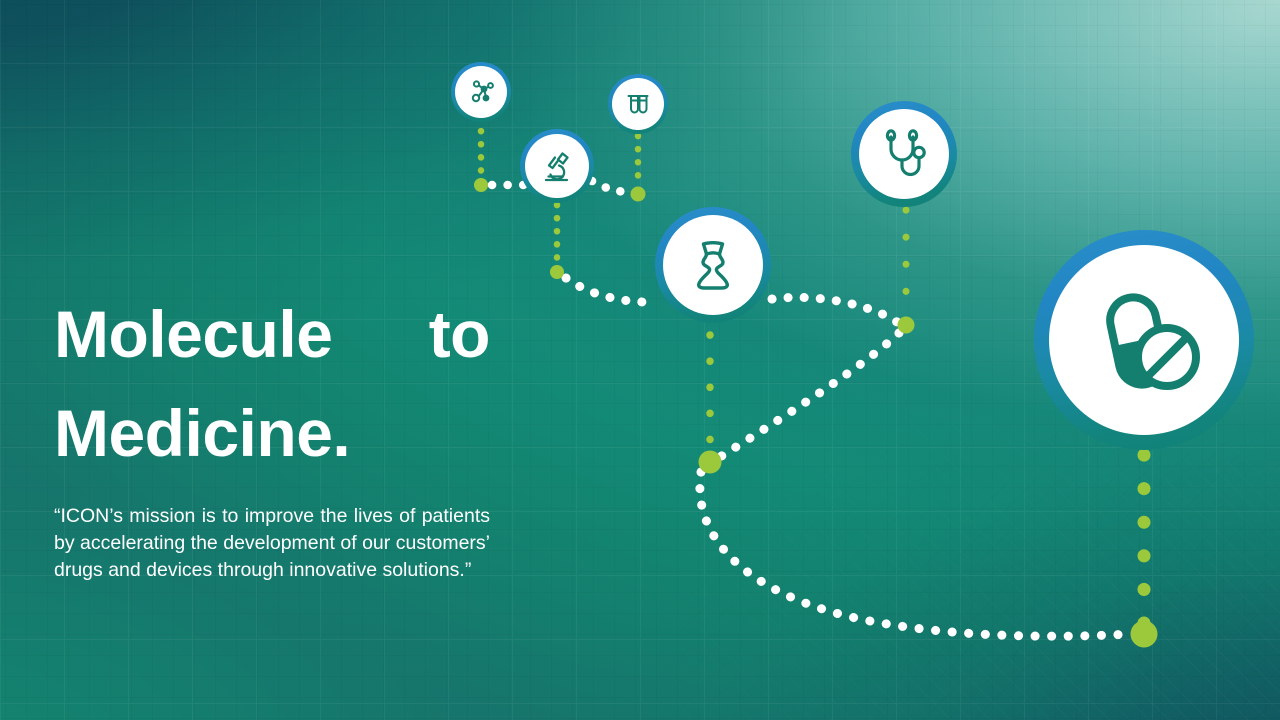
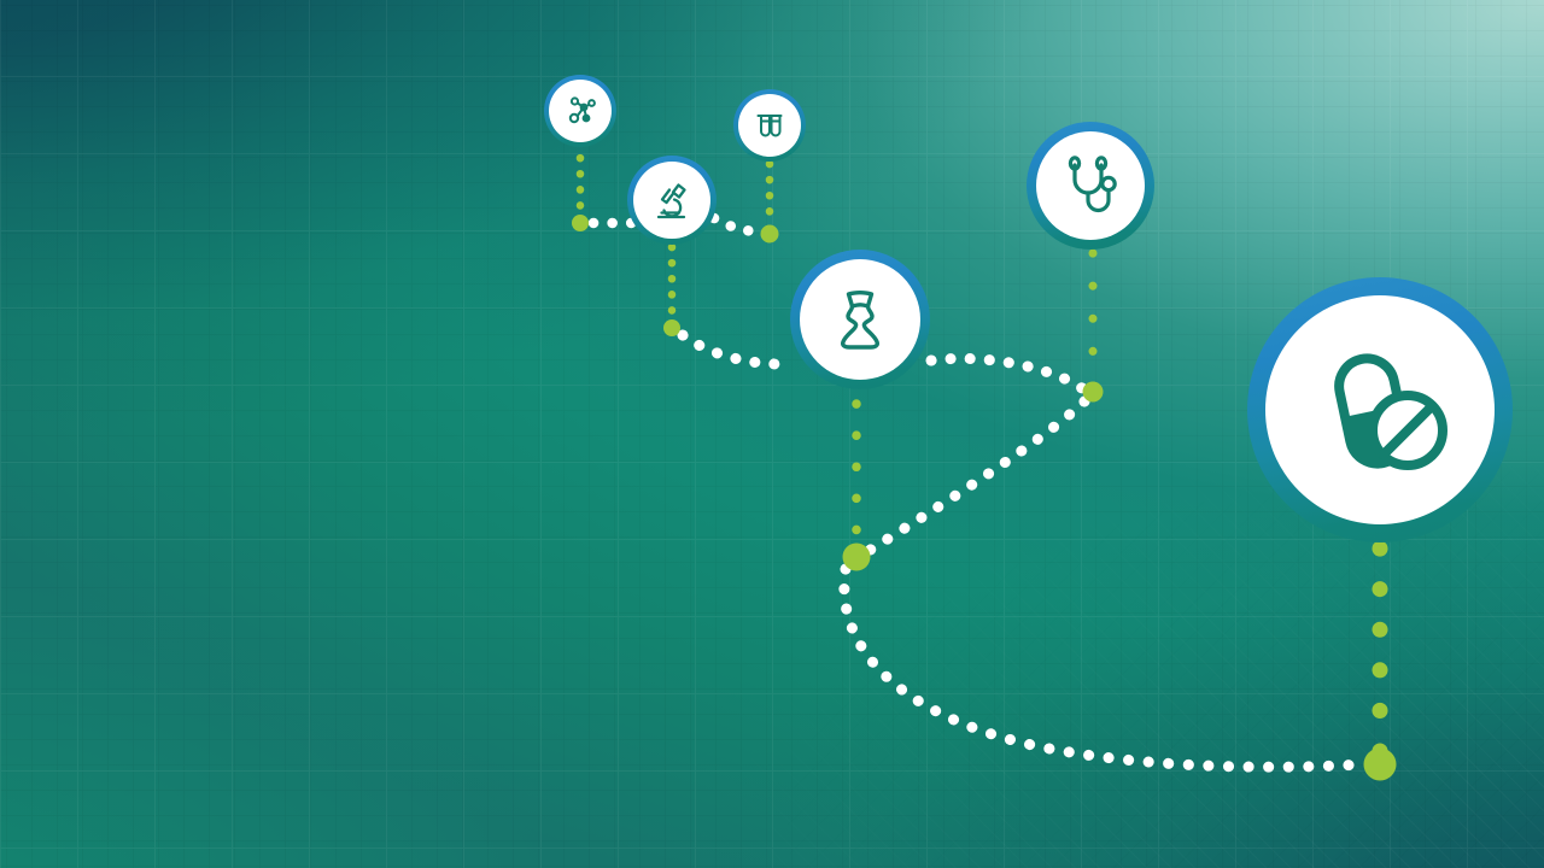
- Molecule to
- Medicine.
- “ICON’s mission is to improve the lives of patients by accelerating the development of our customers’ drugs and devices through innovative solutions.”
